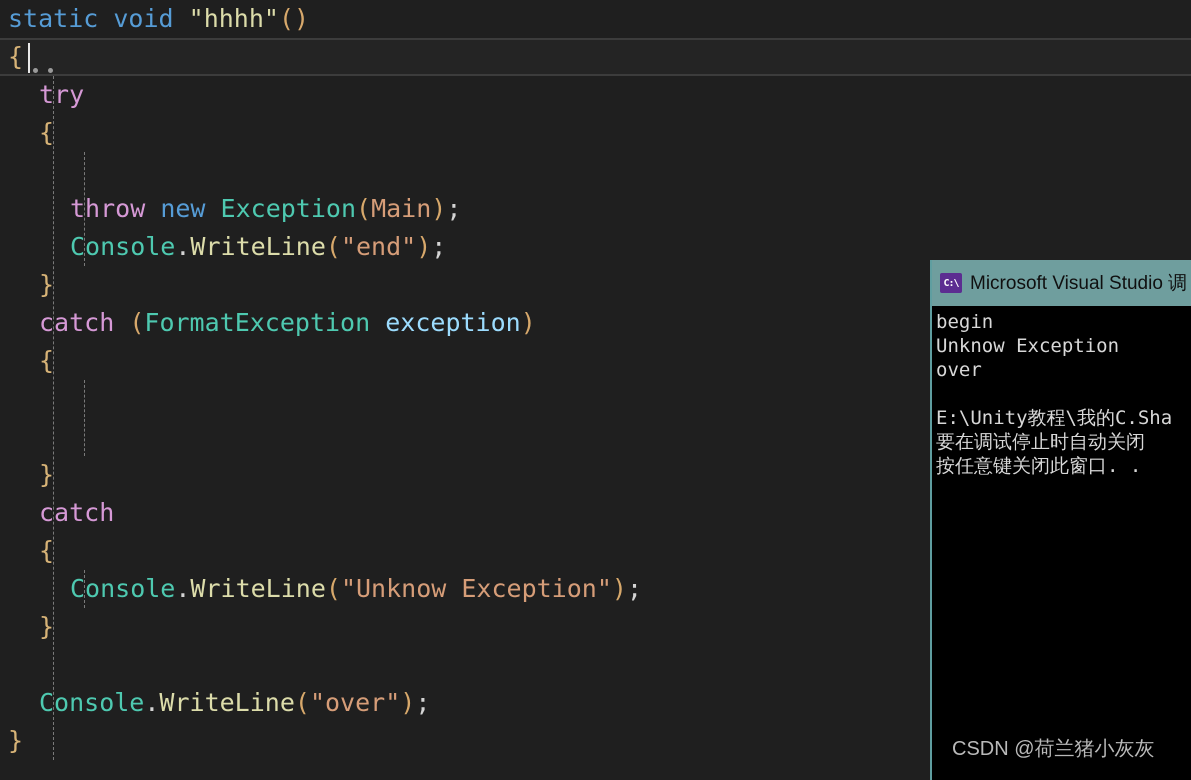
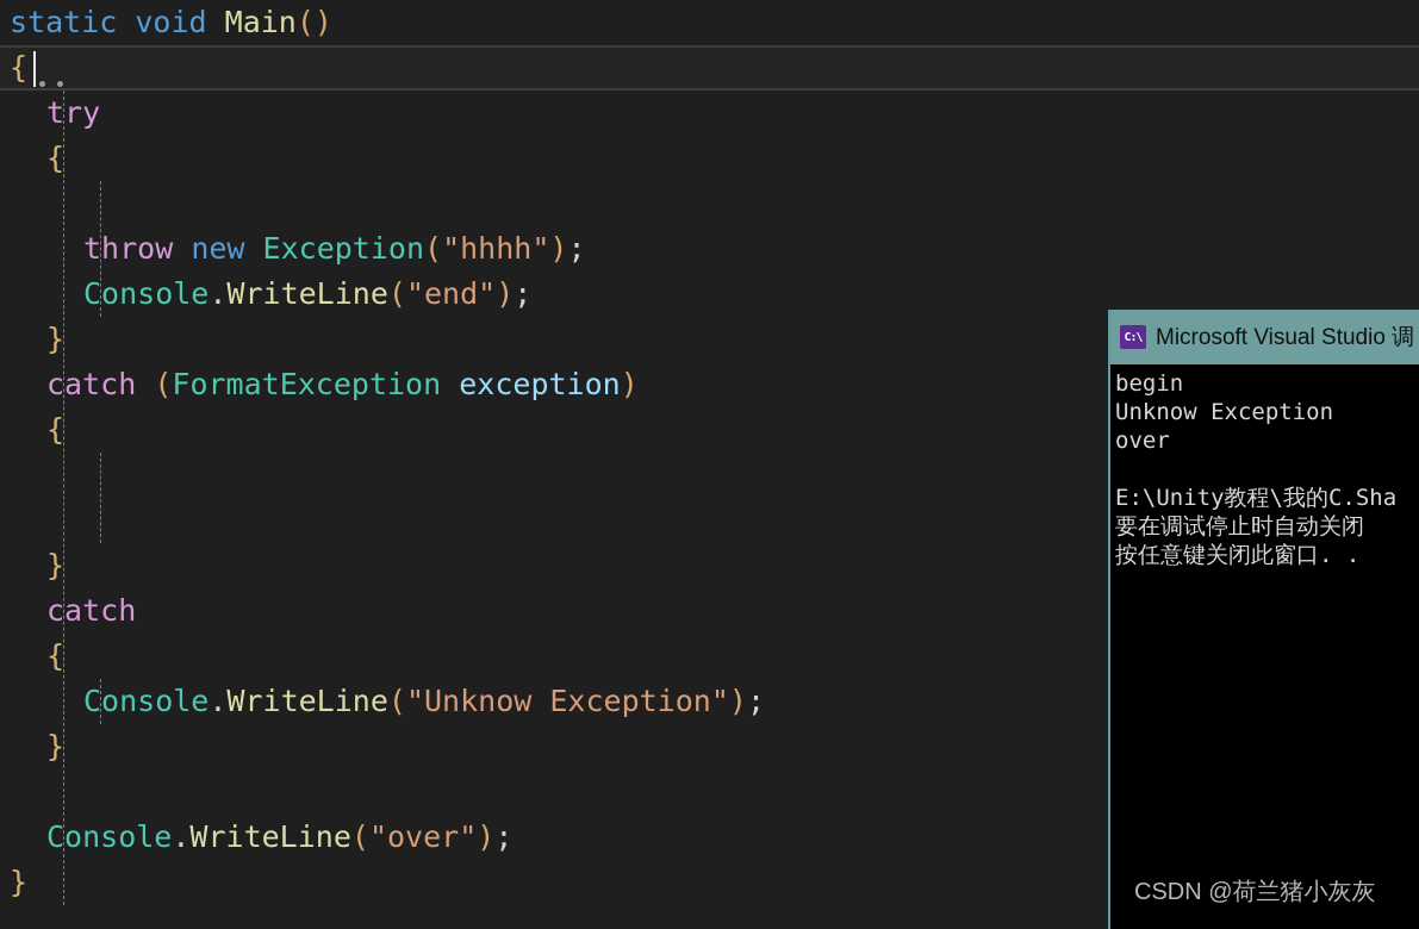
- static void "hhhh"()
+ static void Main()
  {
  try
  {
- throw new Exception(Main);
+ throw new Exception("hhhh");
  Console.WriteLine("end");
  }
  catch (FormatException exception)
  {
  }
  catch
  {
  Console.WriteLine("Unknow Exception");
  }
  Console.WriteLine("over");
  }
  C:\
  Microsoft Visual Studio 调
  begin
  Unknow Exception
  over
  E:\Unity教程\我的C.Sha
  要在调试停止时自动关闭
  按任意键关闭此窗口. .
  CSDN @荷兰猪小灰灰
